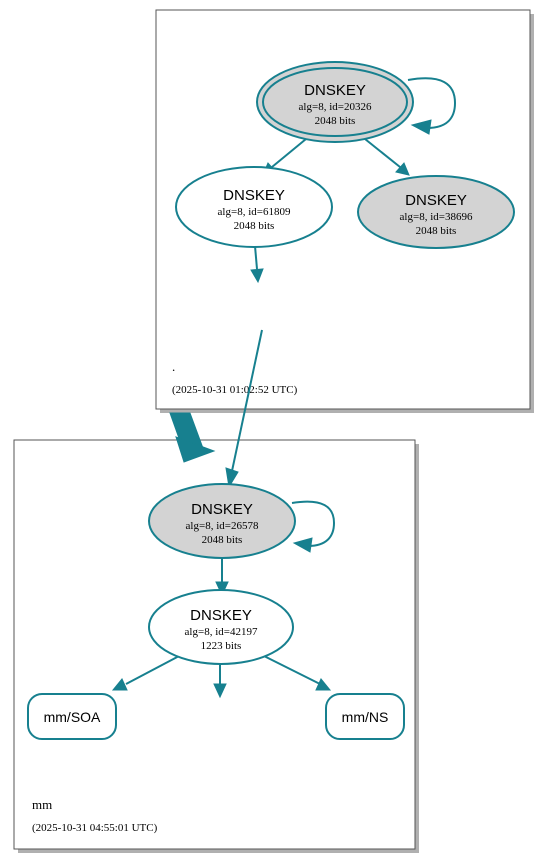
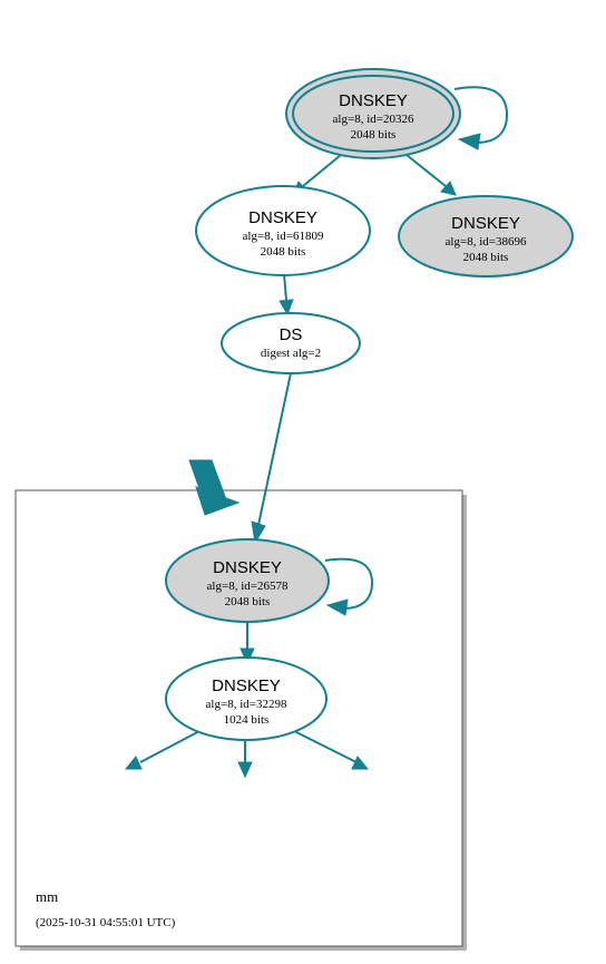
- .
- (2025-10-31 01:02:52 UTC)
  mm
  (2025-10-31 04:55:01 UTC)
  DNSKEY
  alg=8, id=20326
  2048 bits
  DNSKEY
  alg=8, id=61809
  2048 bits
  DNSKEY
  alg=8, id=38696
  2048 bits
+ DS
+ digest alg=2
  DNSKEY
  alg=8, id=26578
  2048 bits
  DNSKEY
- alg=8, id=42197
+ alg=8, id=32298
- 1223 bits
+ 1024 bits
- mm/SOA
- mm/NS
